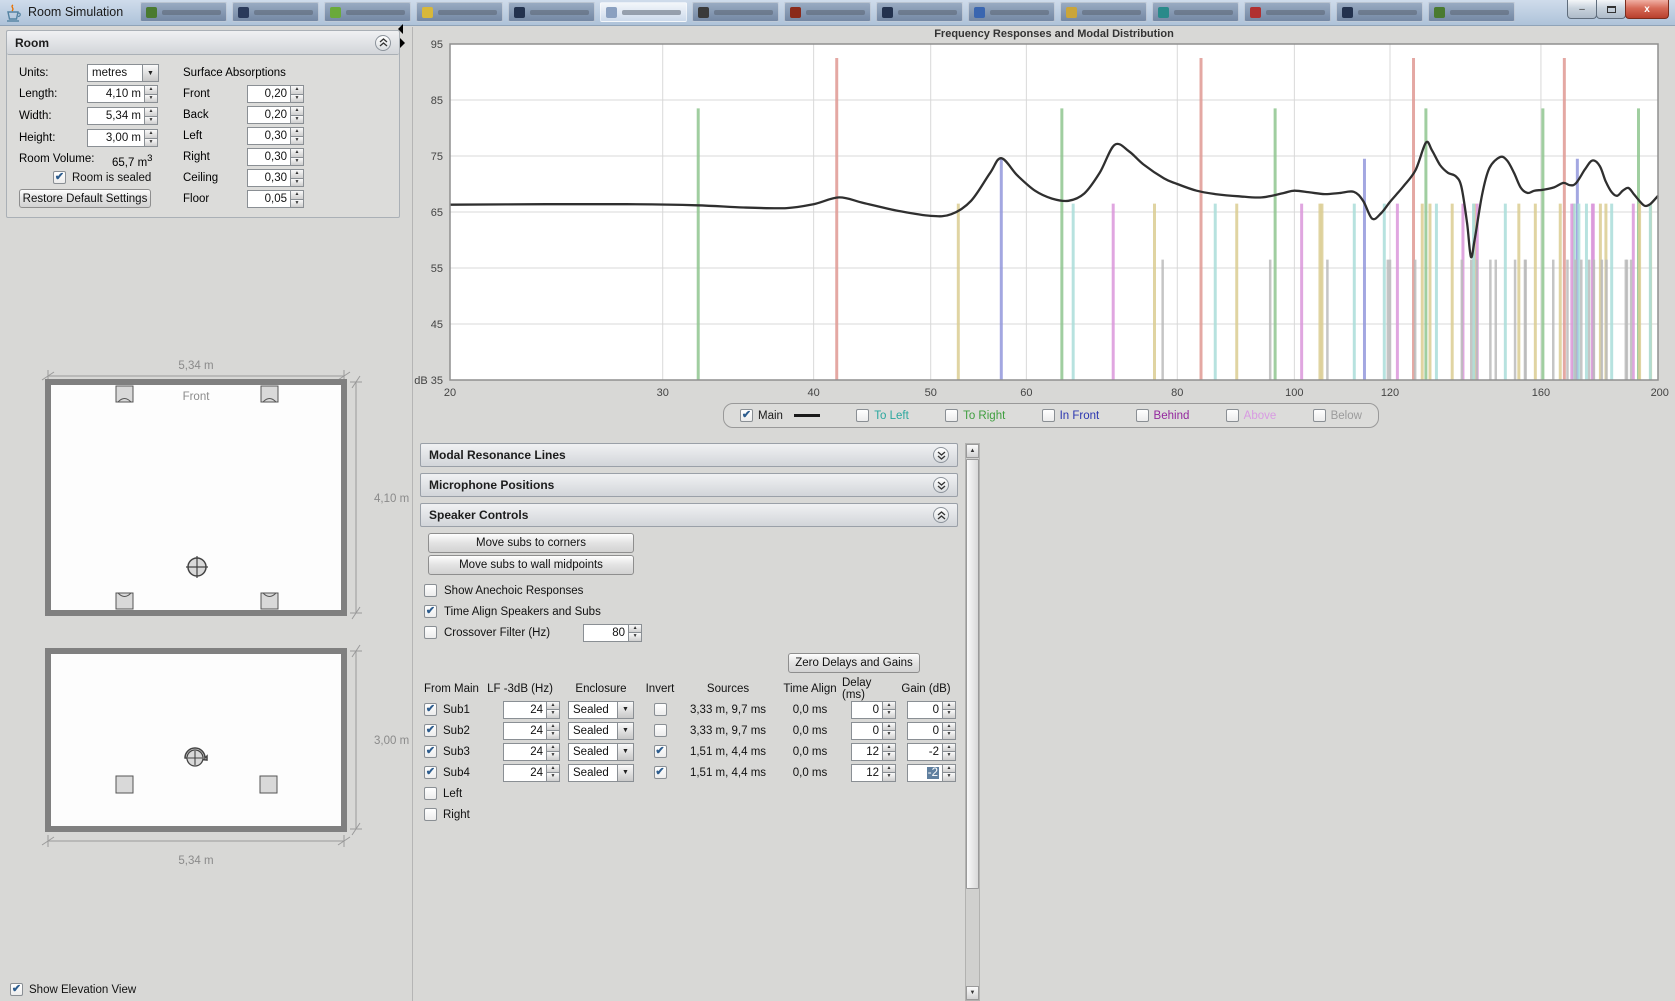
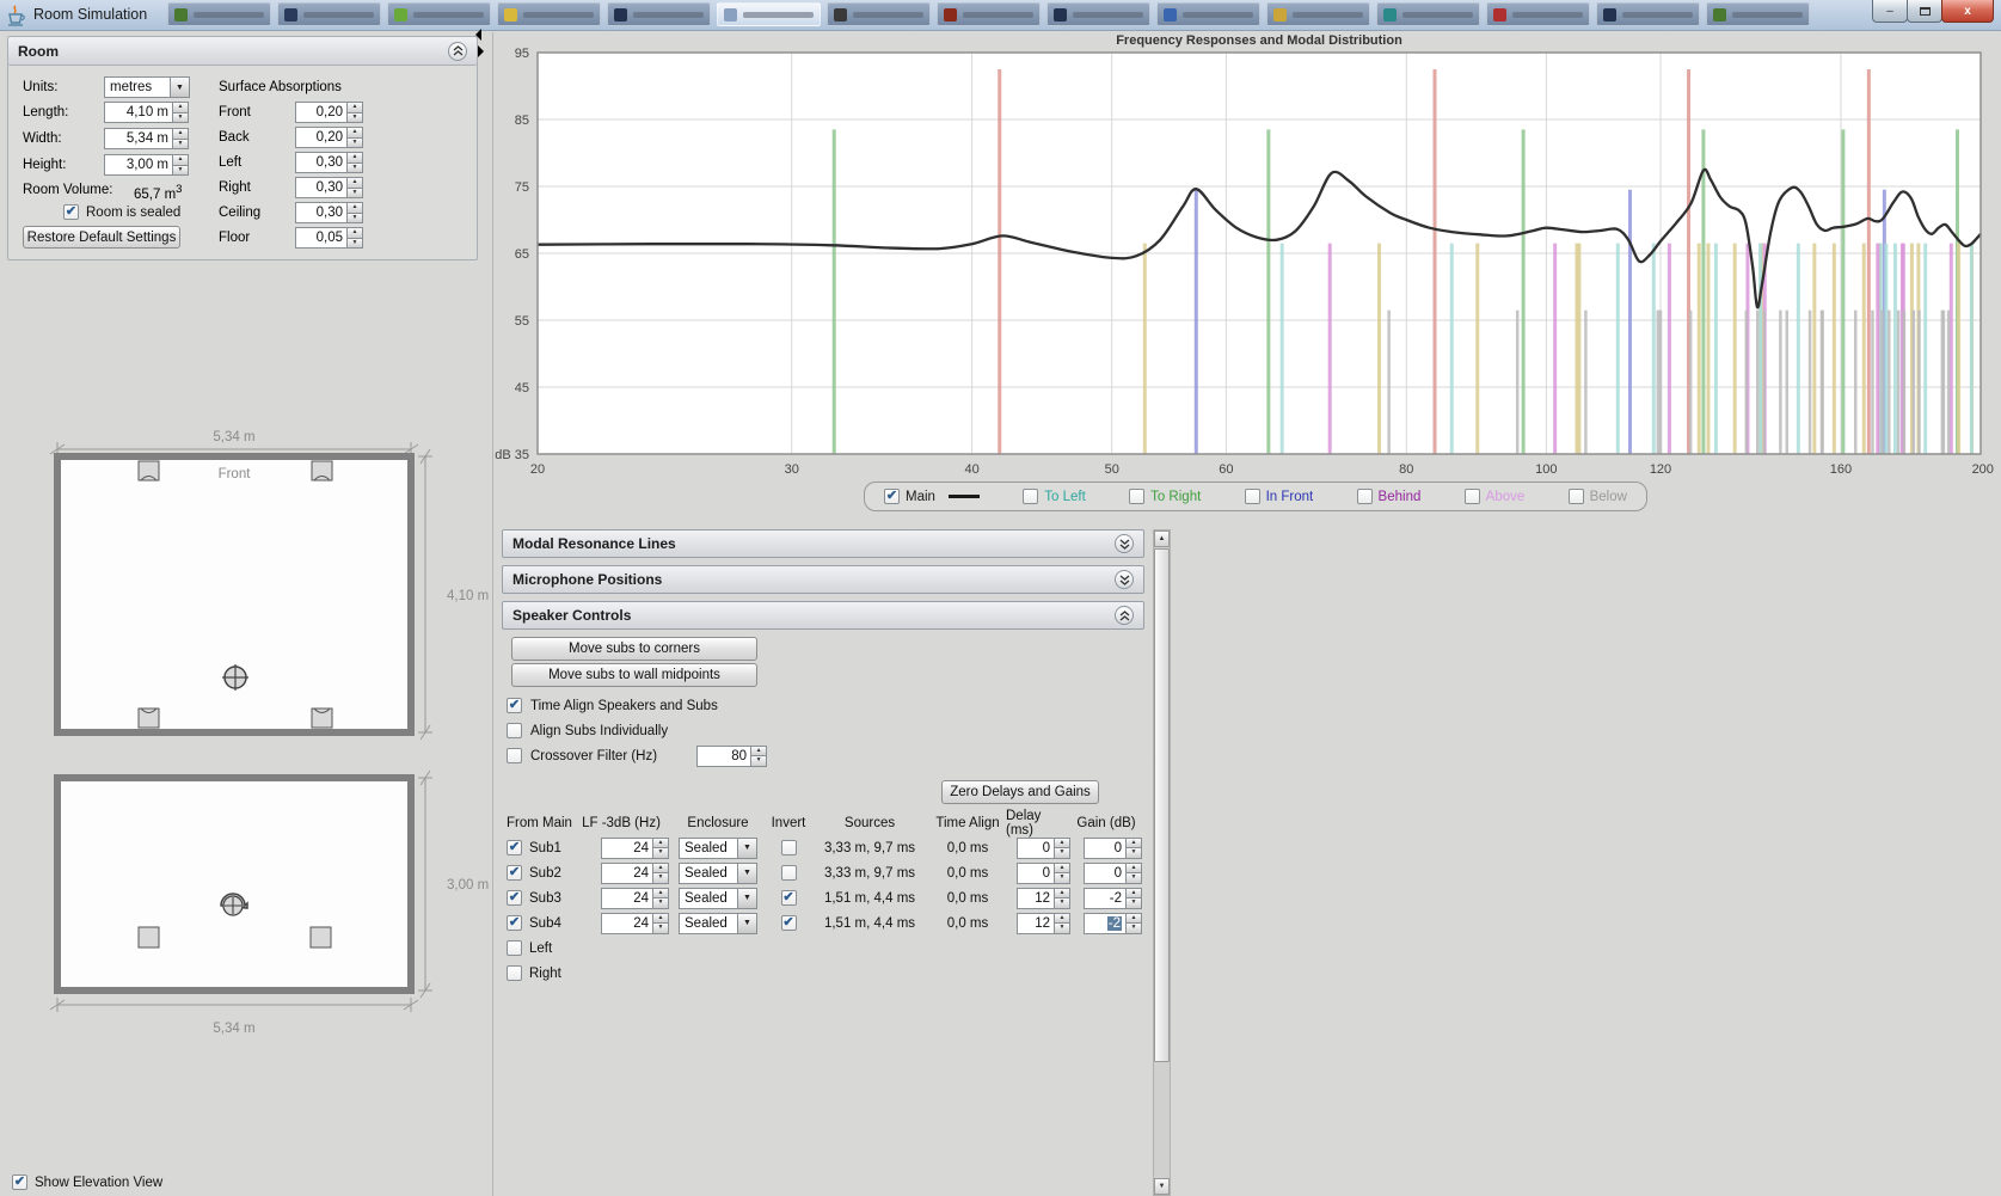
  Room Simulation
  –
  x
  Room
  Units:
  metres
  Length:
  4,10 m
  Width:
  5,34 m
  Height:
  3,00 m
  Room Volume:
  65,7 m3
  ✔
  Room is sealed
  Restore Default Settings
  Surface Absorptions
  Front
  0,20
  Back
  0,20
  Left
  0,30
  Right
  0,30
  Ceiling
  0,30
  Floor
  0,05
  5,34 m
  Front
  4,10 m
  3,00 m
  5,34 m
  ✔
  Show Elevation View
  95
  85
  75
  65
  55
  45
  dB 35
  20
  30
  40
  50
  60
  80
  100
  120
  160
  Frequency Responses and Modal Distribution
  ✔
  Main
  To Left
  To Right
  In Front
  Behind
  Above
  Below
  Modal Resonance Lines
  Microphone Positions
  Speaker Controls
  Move subs to corners
  Move subs to wall midpoints
- Show Anechoic Responses
  ✔
  Time Align Speakers and Subs
+ Align Subs Individually
  Crossover Filter (Hz)
  80
  Zero Delays and Gains
  From Main
  LF -3dB (Hz)
  Enclosure
  Invert
  Sources
  Time Align
  Delay (ms)
  Gain (dB)
  ✔
  Sub1
  24
  Sealed
  3,33 m, 9,7 ms
  0,0 ms
  0
  0
  ✔
  Sub2
  24
  Sealed
  3,33 m, 9,7 ms
  0,0 ms
  0
  0
  ✔
  Sub3
  24
  Sealed
  ✔
  1,51 m, 4,4 ms
  0,0 ms
  12
  -2
  ✔
  Sub4
  24
  Sealed
  ✔
  1,51 m, 4,4 ms
  0,0 ms
  12
  -2
  Left
  Right
